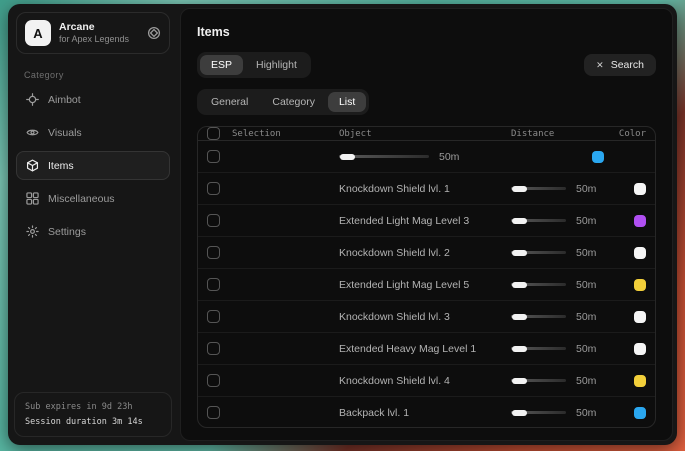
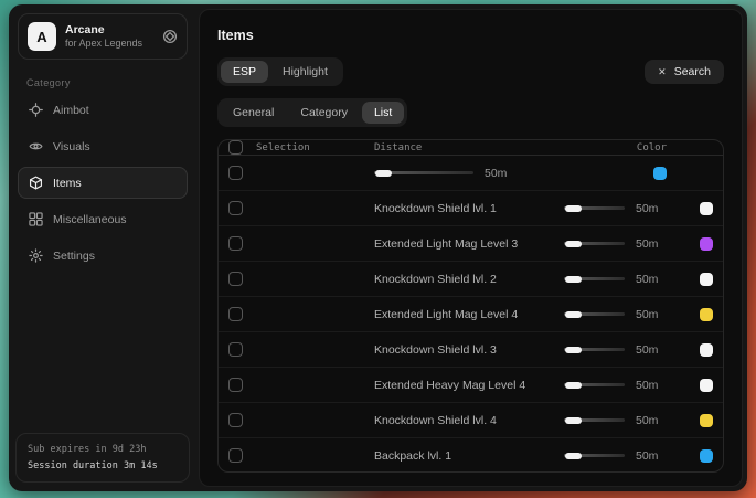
  A
  Arcane
  for Apex Legends
  Category
  Aimbot
  Visuals
  Items
  Miscellaneous
  Settings
  Sub expires in 9d 23h
  Session duration 3m 14s
  Items
  ESP
  Highlight
  ✕
  Search
  General
  Category
  List
  Selection
- Object
  Distance
  Color
  50m
  Knockdown Shield lvl. 1
  50m
  Extended Light Mag Level 3
  50m
  Knockdown Shield lvl. 2
  50m
- Extended Light Mag Level 5
+ Extended Light Mag Level 4
  50m
  Knockdown Shield lvl. 3
  50m
- Extended Heavy Mag Level 1
+ Extended Heavy Mag Level 4
  50m
  Knockdown Shield lvl. 4
  50m
  Backpack lvl. 1
  50m
